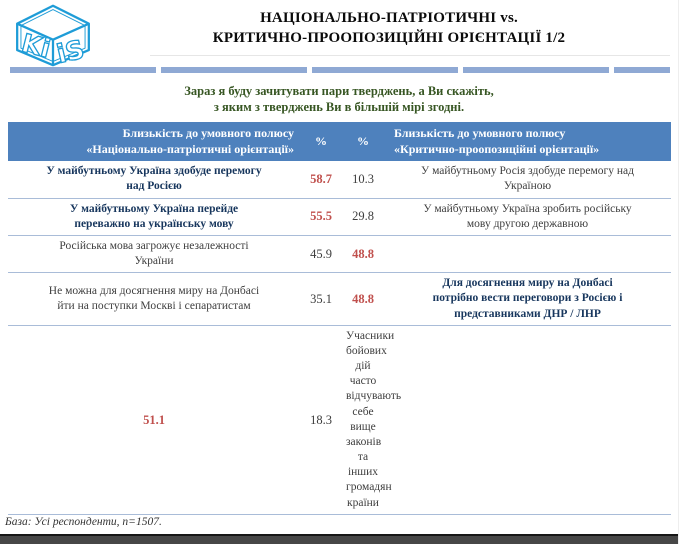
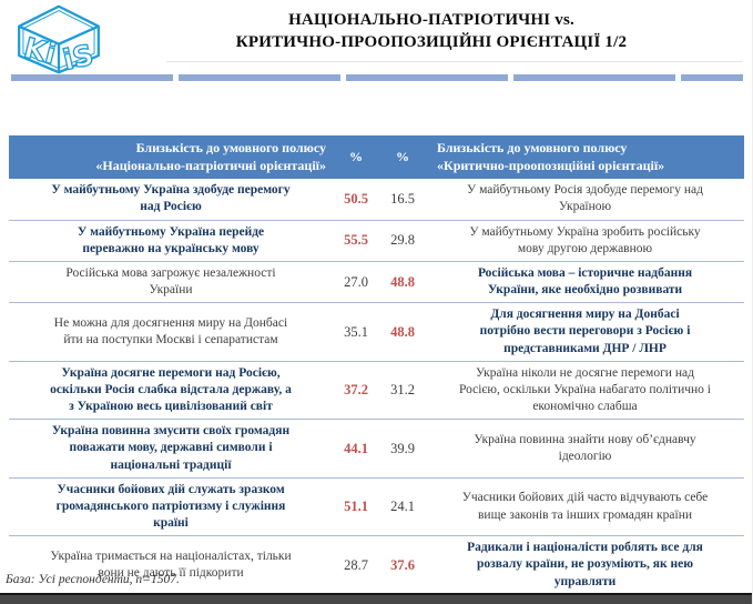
  НАЦІОНАЛЬНО-ПАТРІОТИЧНІ vs.
  КРИТИЧНО-ПРООПОЗИЦІЙНІ ОРІЄНТАЦІЇ 1/2
- Зараз я буду зачитувати пари тверджень, а Ви скажіть,
- з яким з тверджень Ви в більшій мірі згодні.
  Близькість до умовного полюсу
  «Національно-патріотичні орієнтації»
  %
  %
  Близькість до умовного полюсу
  «Критично-проопозиційні орієнтації»
  У майбутньому Україна здобуде перемогу
  над Росією
- 58.7
+ 50.5
- 10.3
+ 16.5
  У майбутньому Росія здобуде перемогу над
  Україною
  У майбутньому Україна перейде
  переважно на українську мову
  55.5
  29.8
  У майбутньому Україна зробить російську
  мову другою державною
  Російська мова загрожує незалежності
  України
- 45.9
+ 27.0
  48.8
+ Російська мова – історичне надбання
+ України, яке необхідно розвивати
  Не можна для досягнення миру на Донбасі
  йти на поступки Москві і сепаратистам
  35.1
  48.8
  Для досягнення миру на Донбасі
  потрібно вести переговори з Росією і
  представниками ДНР / ЛНР
+ Україна досягне перемоги над Росією,
+ оскільки Росія слабка відстала державу, а
+ з Україною весь цивілізований світ
+ 37.2
+ 31.2
+ Україна ніколи не досягне перемоги над
+ Росією, оскільки Україна набагато політично і
+ економічно слабша
+ Україна повинна змусити своїх громадян
+ поважати мову, державні символи і
+ національні традиції
+ 44.1
+ 39.9
+ Україна повинна знайти нову об’єднавчу
+ ідеологію
+ Учасники бойових дій служать зразком
+ громадянського патріотизму і служіння
+ країні
  51.1
- 18.3
+ 24.1
  Учасники бойових дій часто відчувають себе
  вище законів та інших громадян країни
+ Україна тримається на націоналістах, тільки
+ вони не дають її підкорити
+ 28.7
+ 37.6
+ Радикали і націоналісти роблять все для
+ розвалу країни, не розуміють, як нею
+ управляти
  База: Усі респонденти, n=1507.
